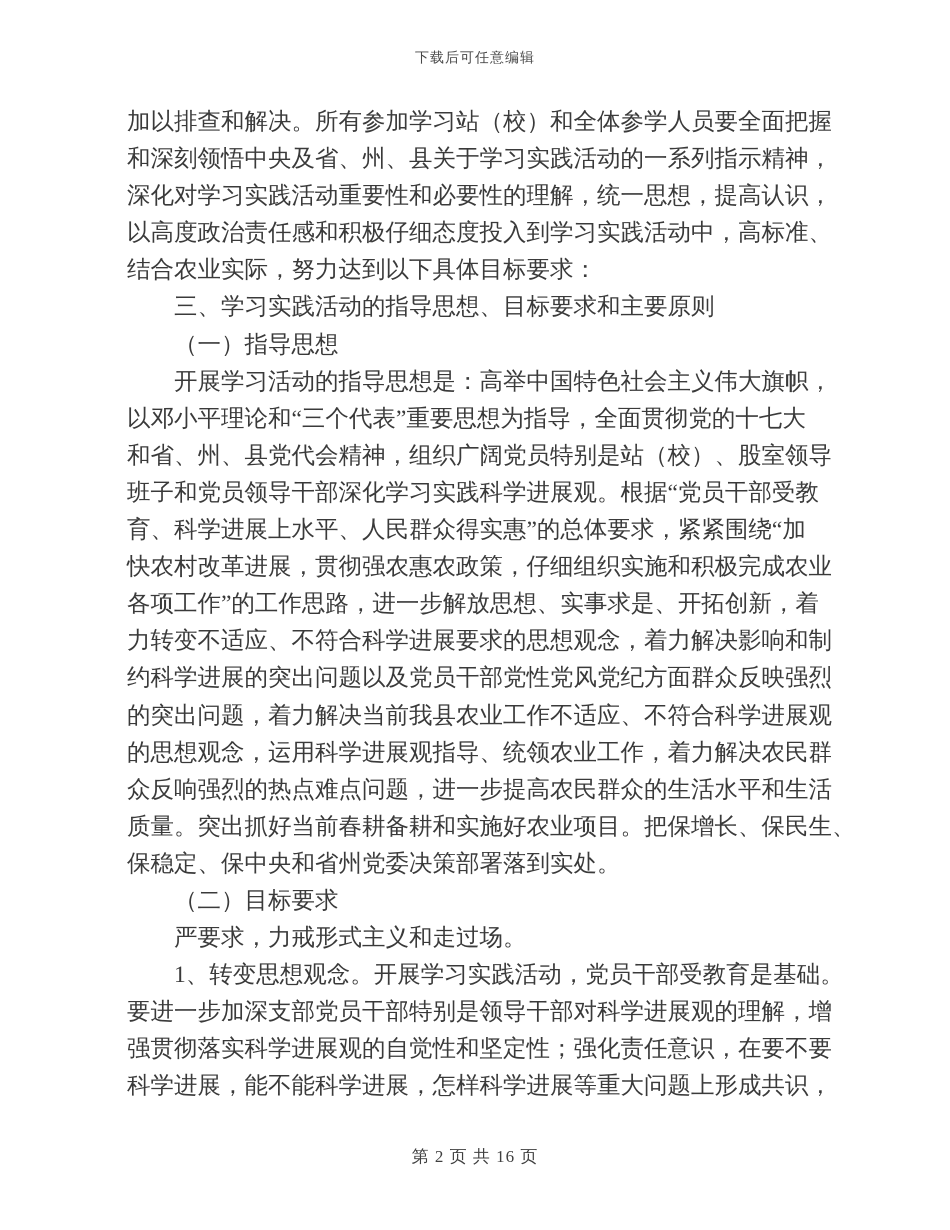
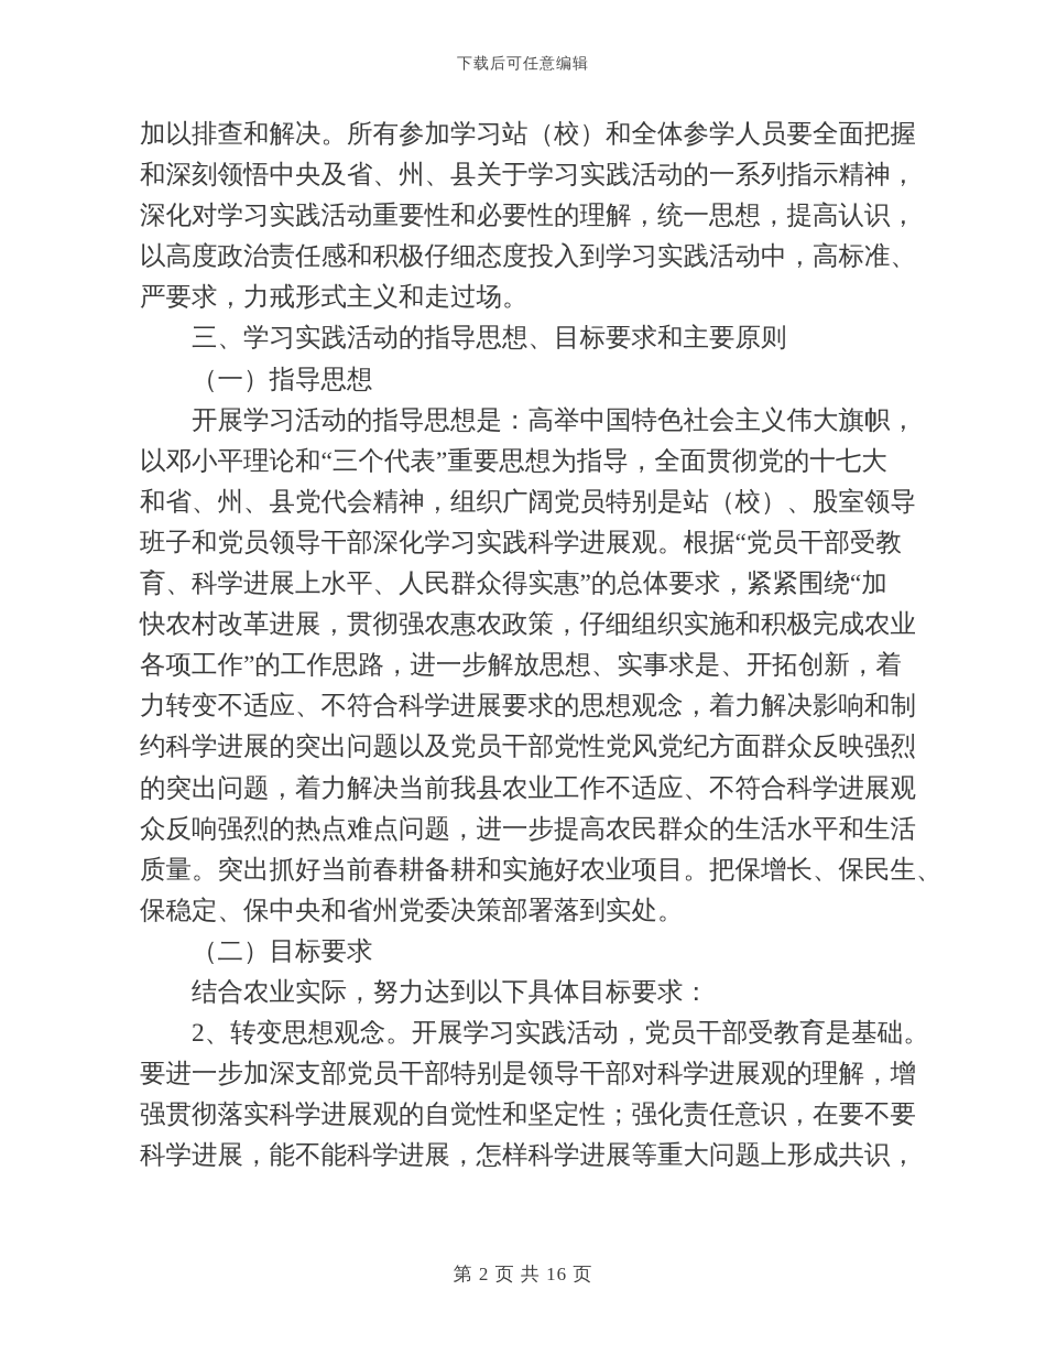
  下载后可任意编辑
  加以排查和解决。所有参加学习站（校）和全体参学人员要全面把握
  和深刻领悟中央及省、州、县关于学习实践活动的一系列指示精神，
  深化对学习实践活动重要性和必要性的理解，统一思想，提高认识，
  以高度政治责任感和积极仔细态度投入到学习实践活动中，高标准、
- 结合农业实际，努力达到以下具体目标要求：
+ 严要求，力戒形式主义和走过场。
  三、学习实践活动的指导思想、目标要求和主要原则
  （一）指导思想
  开展学习活动的指导思想是：高举中国特色社会主义伟大旗帜，
  以邓小平理论和“三个代表”重要思想为指导，全面贯彻党的十七大
  和省、州、县党代会精神，组织广阔党员特别是站（校）、股室领导
  班子和党员领导干部深化学习实践科学进展观。根据“党员干部受教
  育、科学进展上水平、人民群众得实惠”的总体要求，紧紧围绕“加
  快农村改革进展，贯彻强农惠农政策，仔细组织实施和积极完成农业
  各项工作”的工作思路，进一步解放思想、实事求是、开拓创新，着
  力转变不适应、不符合科学进展要求的思想观念，着力解决影响和制
  约科学进展的突出问题以及党员干部党性党风党纪方面群众反映强烈
  的突出问题，着力解决当前我县农业工作不适应、不符合科学进展观
- 的思想观念，运用科学进展观指导、统领农业工作，着力解决农民群
  众反响强烈的热点难点问题，进一步提高农民群众的生活水平和生活
  质量。突出抓好当前春耕备耕和实施好农业项目。把保增长、保民生、
  保稳定、保中央和省州党委决策部署落到实处。
  （二）目标要求
- 严要求，力戒形式主义和走过场。
+ 结合农业实际，努力达到以下具体目标要求：
- 1、转变思想观念。开展学习实践活动，党员干部受教育是基础。
+ 2、转变思想观念。开展学习实践活动，党员干部受教育是基础。
  要进一步加深支部党员干部特别是领导干部对科学进展观的理解，增
  强贯彻落实科学进展观的自觉性和坚定性；强化责任意识，在要不要
  科学进展，能不能科学进展，怎样科学进展等重大问题上形成共识，
  第 2 页 共 16 页
